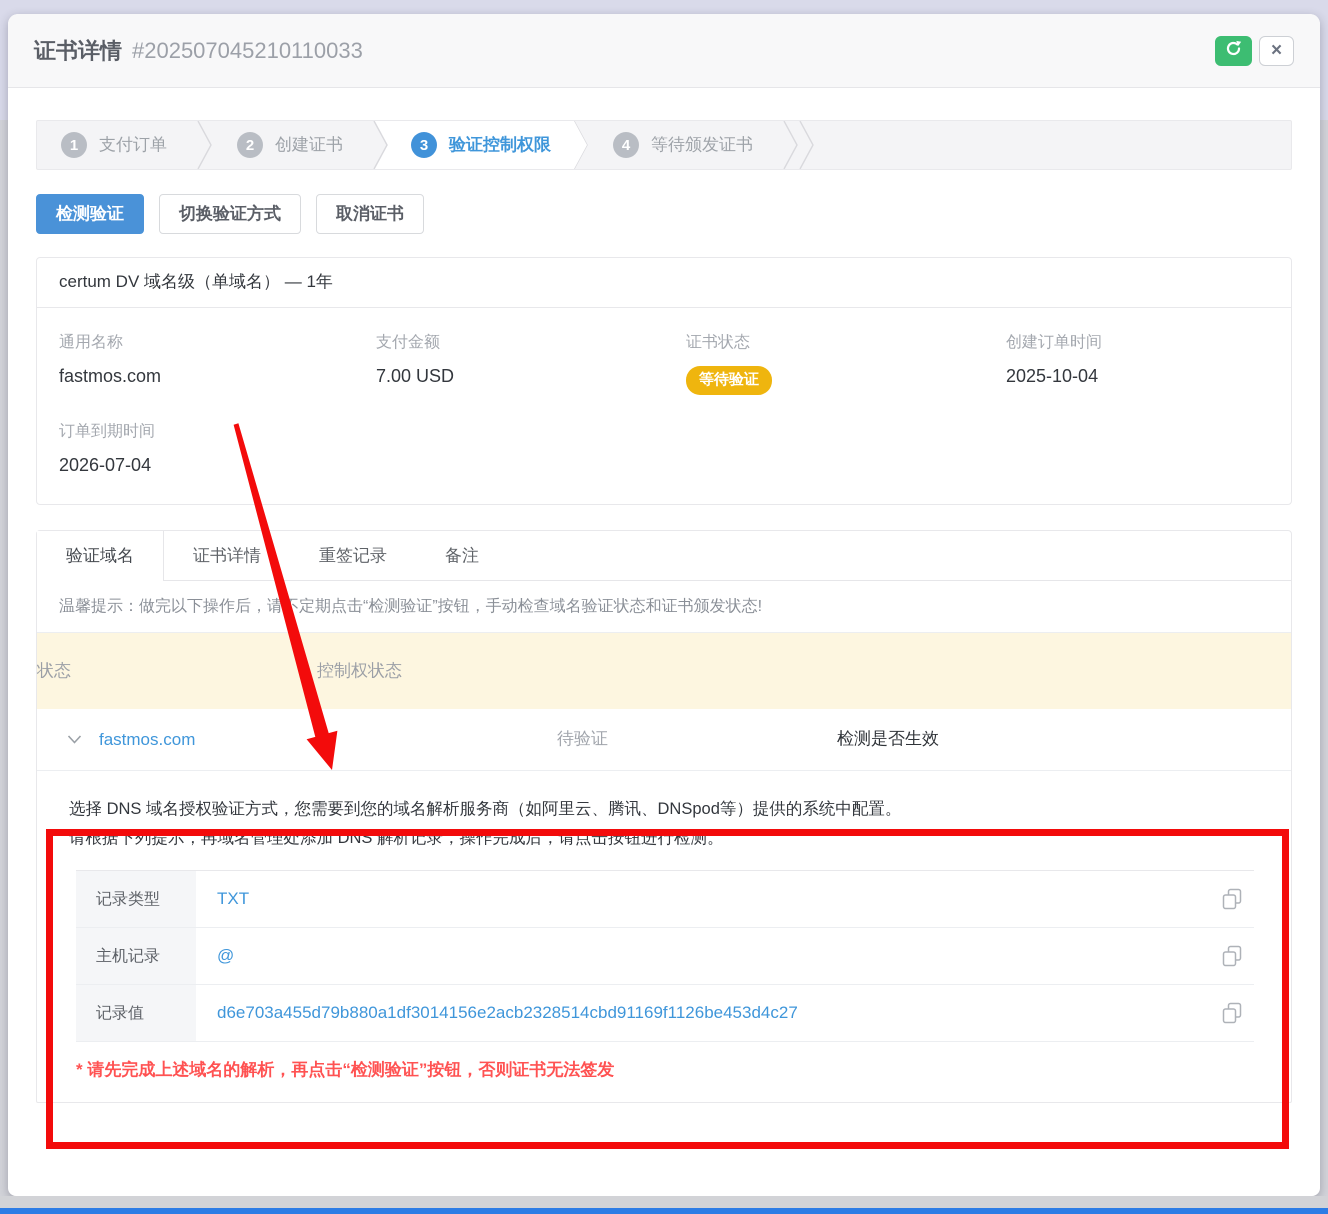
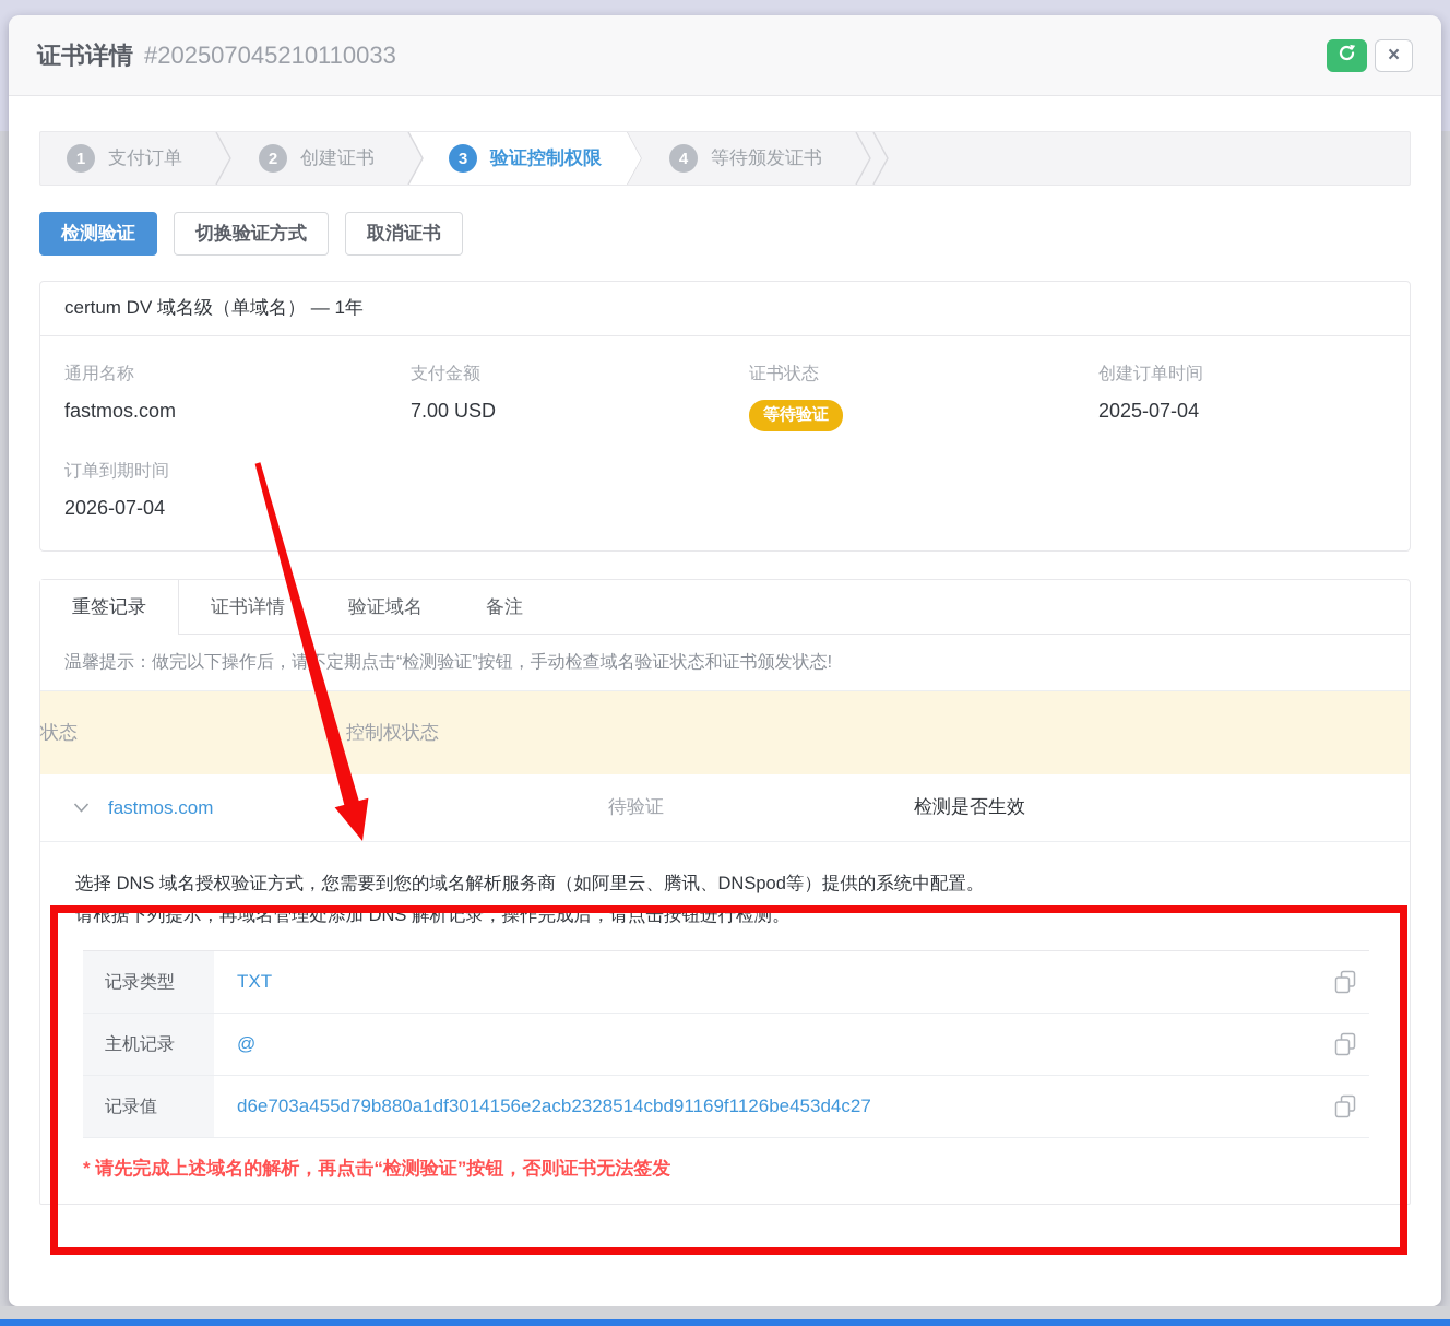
  证书详情
  #202507045210110033
  ×
  1
  支付订单
  2
  创建证书
  3
  验证控制权限
  4
  等待颁发证书
  检测验证
  切换验证方式
  取消证书
  certum DV 域名级（单域名） — 1年
  通用名称
  fastmos.com
  支付金额
  7.00 USD
  证书状态
  等待验证
  创建订单时间
- 2025-10-04
+ 2025-07-04
  订单到期时间
  2026-07-04
- 验证域名
+ 重签记录
  证书详情
- 重签记录
+ 验证域名
  备注
  温馨提示：做完以下操作后，请定期点击“检测验证”按钮，手动检查域名验证状态和证书颁发状态!
  状态
  控制权状态
  fastmos.com
  待验证
  检测是否生效
  选择 DNS 域名授权验证方式，您需要到您的域名解析服务商（如阿里云、腾讯、DNSpod等）提供的系统中配置。
  请根据下列提示，再域名管理处添加 DNS 解析记录，操作完成后，请点击按钮进行检测。
  记录类型
  TXT
  主机记录
  @
  记录值
  d6e703a455d79b880a1df3014156e2acb2328514cbd91169f1126be453d4c27
  * 请先完成上述域名的解析，再点击“检测验证”按钮，否则证书无法签发
